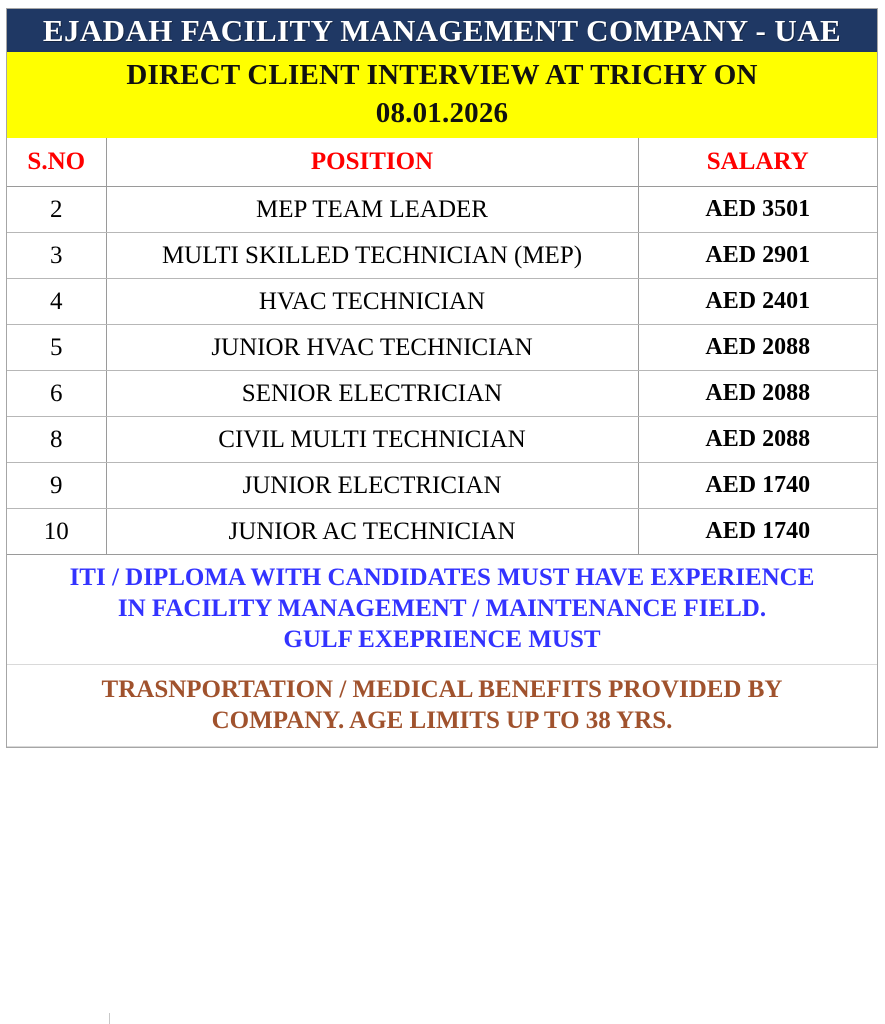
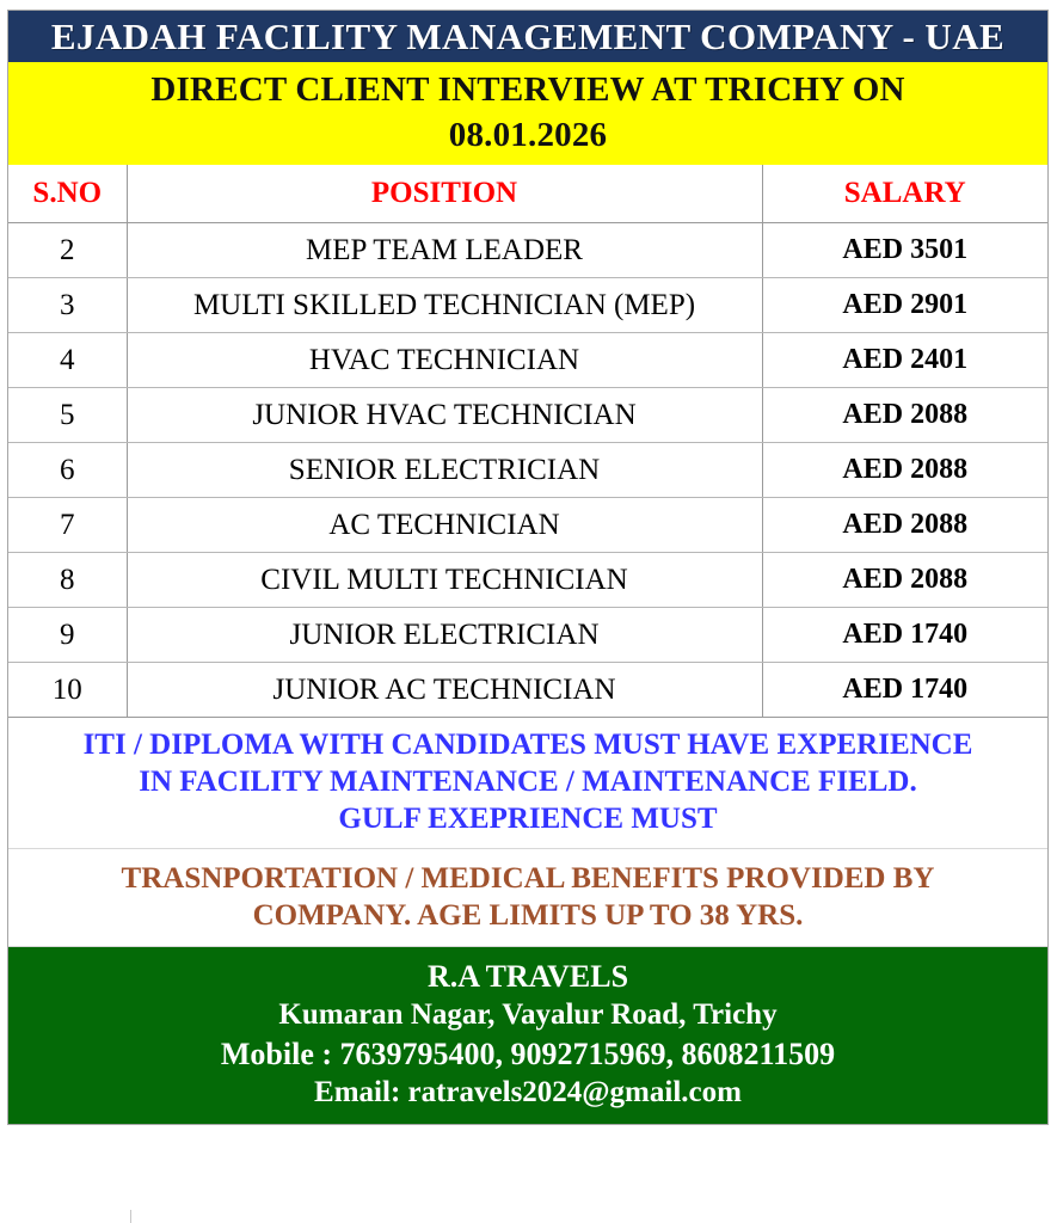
  EJADAH FACILITY MANAGEMENT COMPANY - UAE
  DIRECT CLIENT INTERVIEW AT TRICHY ON
  08.01.2026
  S.NO	POSITION	SALARY
  2	MEP TEAM LEADER	AED 3501
  3	MULTI SKILLED TECHNICIAN (MEP)	AED 2901
  4	HVAC TECHNICIAN	AED 2401
  5	JUNIOR HVAC TECHNICIAN	AED 2088
  6	SENIOR ELECTRICIAN	AED 2088
+ 7	AC TECHNICIAN	AED 2088
  8	CIVIL MULTI TECHNICIAN	AED 2088
  9	JUNIOR ELECTRICIAN	AED 1740
  10	JUNIOR AC TECHNICIAN	AED 1740
  ITI / DIPLOMA WITH CANDIDATES MUST HAVE EXPERIENCE
- IN FACILITY MANAGEMENT / MAINTENANCE FIELD.
+ IN FACILITY MAINTENANCE / MAINTENANCE FIELD.
  GULF EXEPRIENCE MUST
  TRASNPORTATION / MEDICAL BENEFITS PROVIDED BY
  COMPANY. AGE LIMITS UP TO 38 YRS.
+ R.A TRAVELS
+ Kumaran Nagar, Vayalur Road, Trichy
+ Mobile : 7639795400, 9092715969, 8608211509
+ Email: ratravels2024@gmail.com
